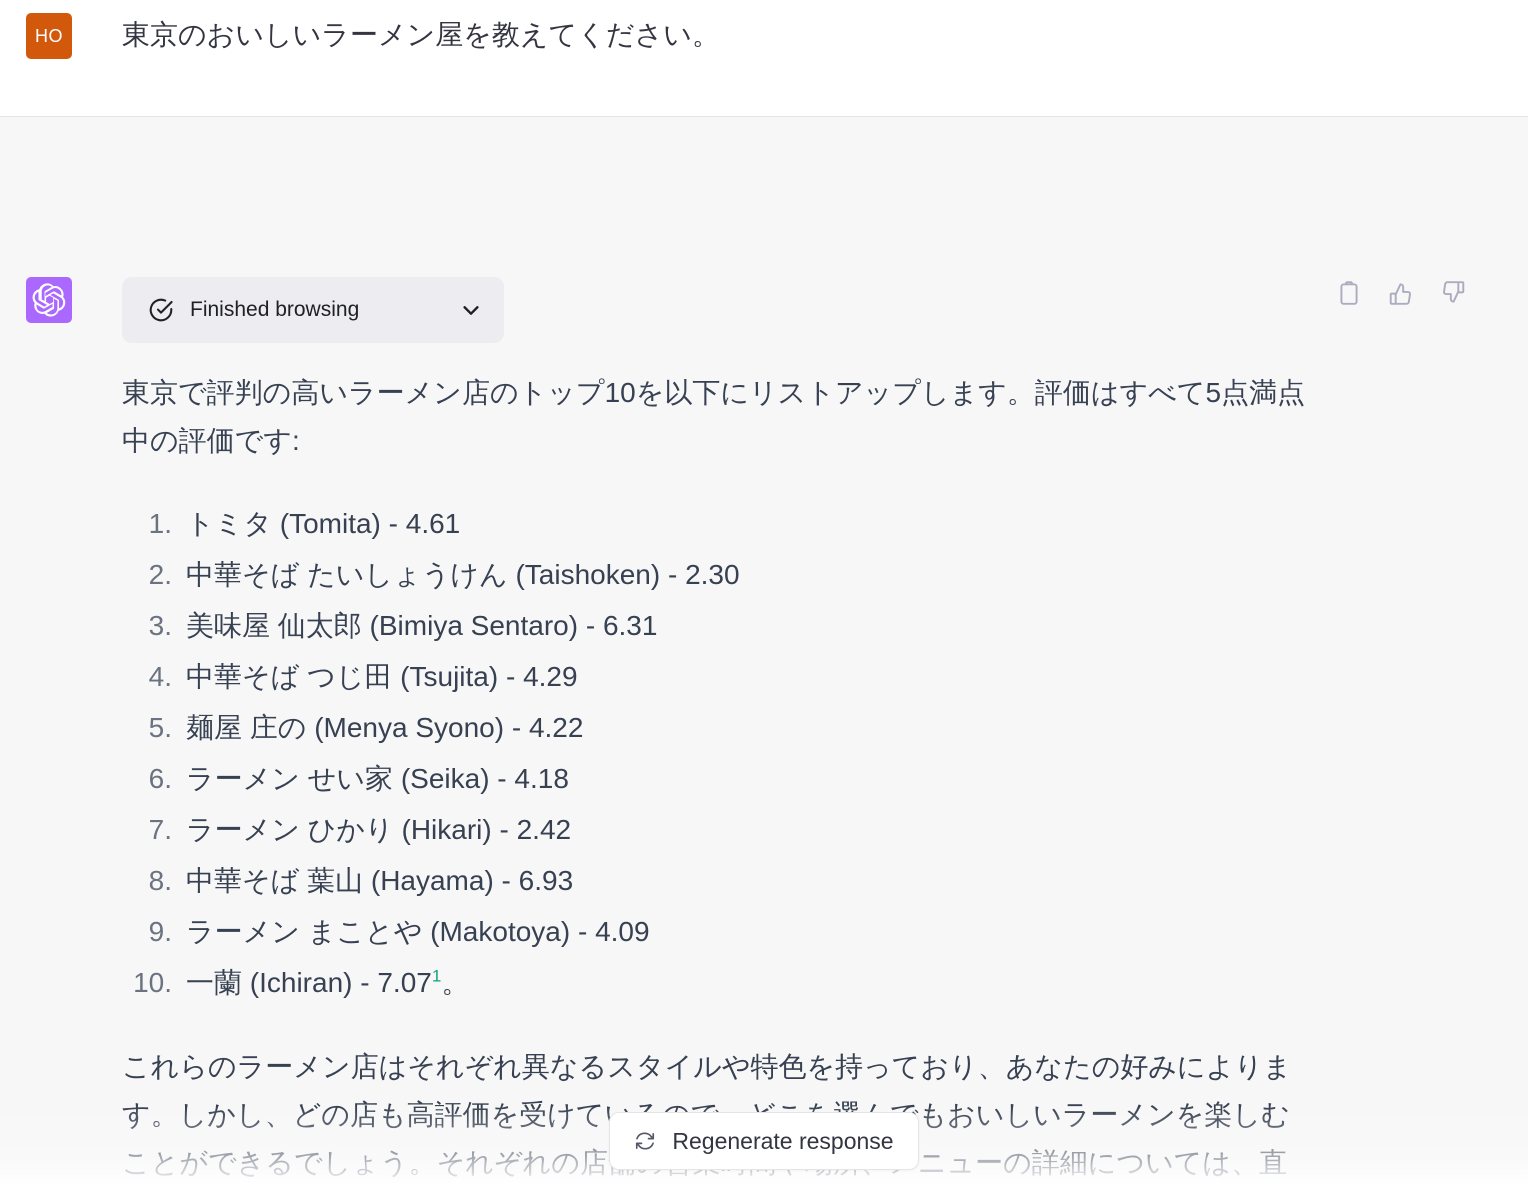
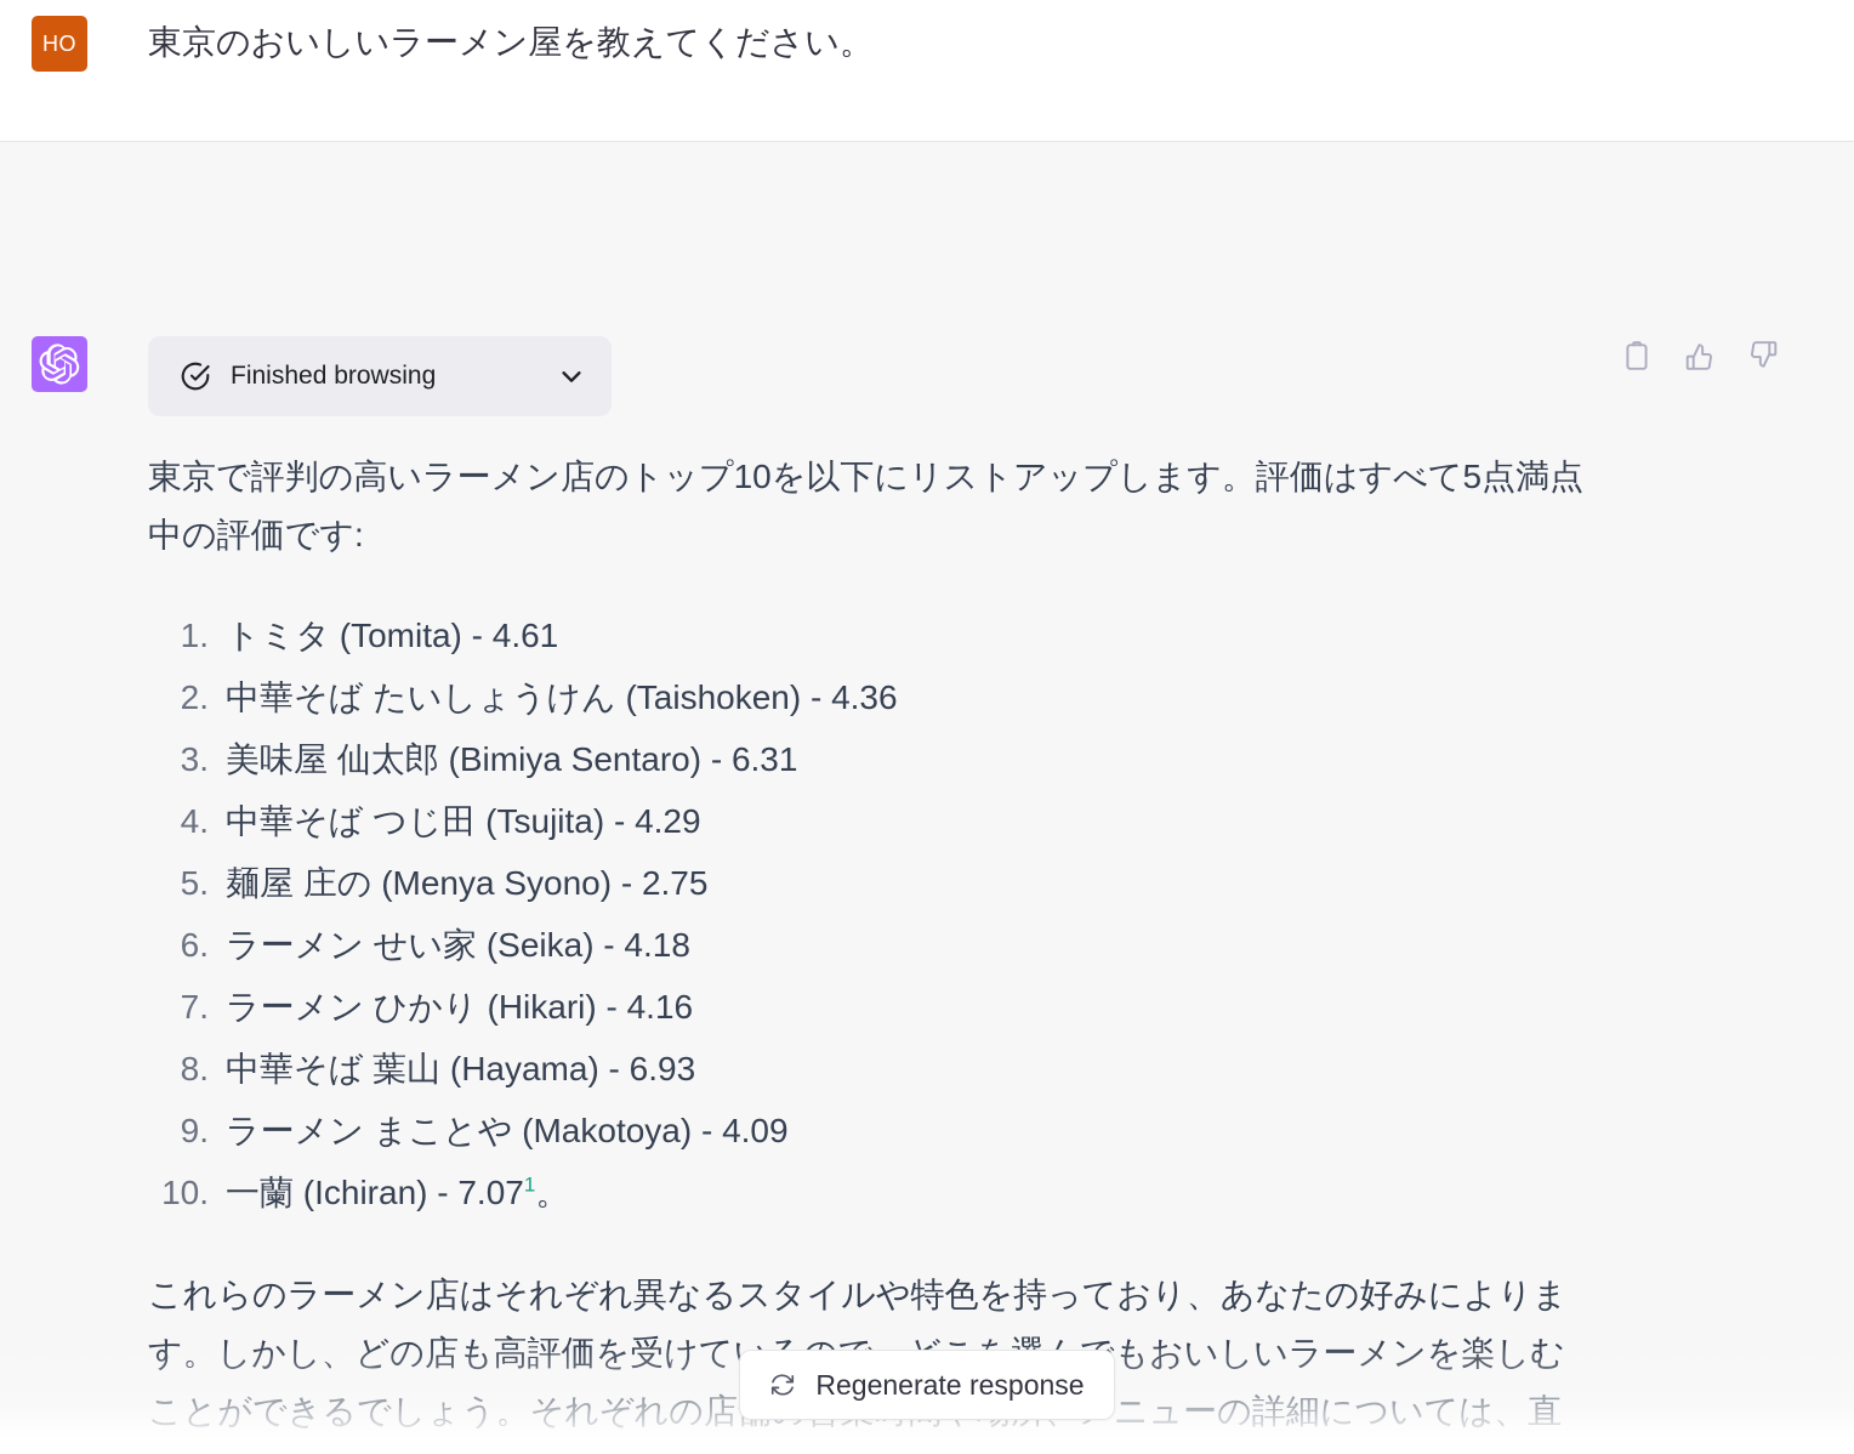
  HO
  東京のおいしいラーメン屋を教えてください。
  Finished browsing
  東京で評判の高いラーメン店のトップ10を以下にリストアップします。評価はすべて5点満点中の評価です:
  1.
  トミタ (Tomita) - 4.61
  2.
- 中華そば たいしょうけん (Taishoken) - 2.30
+ 中華そば たいしょうけん (Taishoken) - 4.36
  3.
  美味屋 仙太郎 (Bimiya Sentaro) - 6.31
  4.
  中華そば つじ田 (Tsujita) - 4.29
  5.
- 麺屋 庄の (Menya Syono) - 4.22
+ 麺屋 庄の (Menya Syono) - 2.75
  6.
  ラーメン せい家 (Seika) - 4.18
  7.
- ラーメン ひかり (Hikari) - 2.42
+ ラーメン ひかり (Hikari) - 4.16
  8.
  中華そば 葉山 (Hayama) - 6.93
  9.
  ラーメン まことや (Makotoya) - 4.09
  10.
  一蘭 (Ichiran) - 7.071。
  Regenerate response
